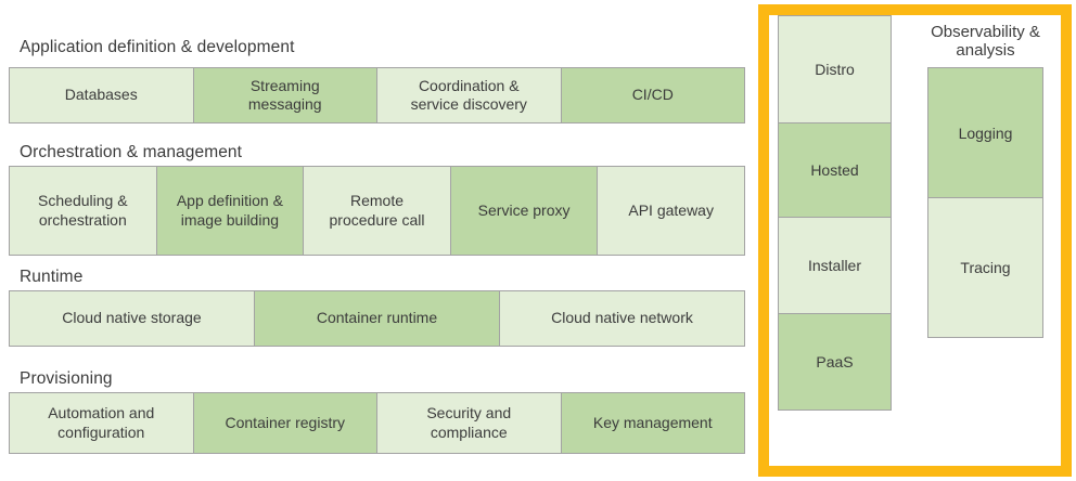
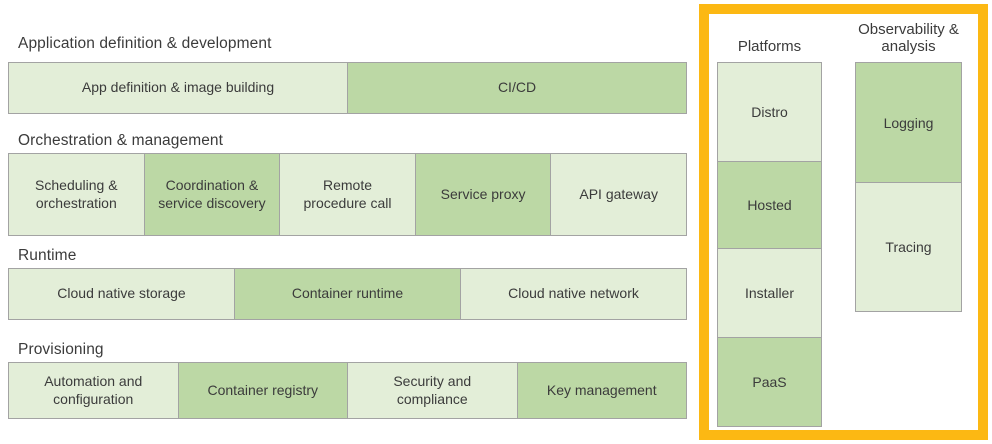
  Application definition & development
- Databases
- Streaming messaging
- Coordination & service discovery
+ App definition & image building
  CI/CD
  Orchestration & management
  Scheduling & orchestration
- App definition & image building
+ Coordination & service discovery
  Remote procedure call
  Service proxy
  API gateway
  Runtime
  Cloud native storage
  Container runtime
  Cloud native network
  Provisioning
  Automation and configuration
  Container registry
  Security and compliance
  Key management
+ Platforms
  Distro
  Hosted
  Installer
  PaaS
  Observability & analysis
  Logging
  Tracing
